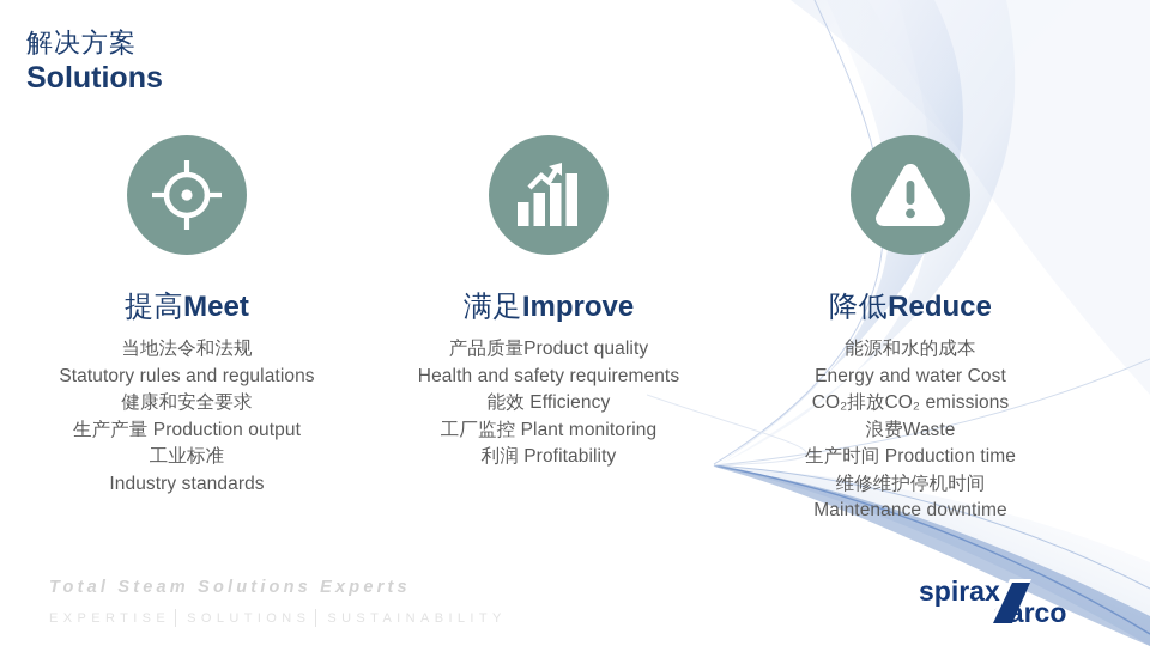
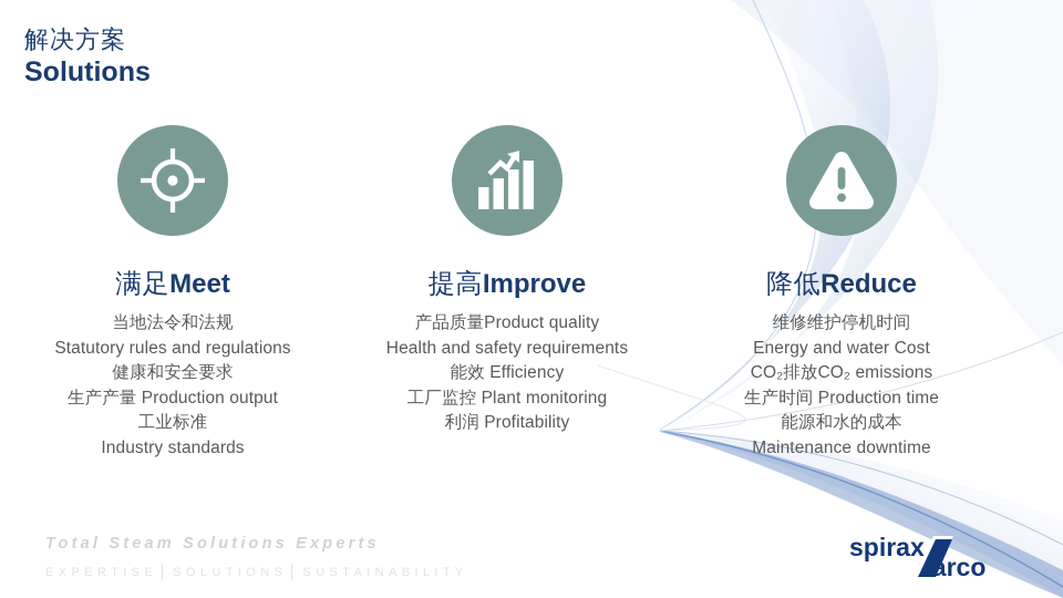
  解决方案
  Solutions
- 提高Meet
+ 满足Meet
  当地法令和法规
  Statutory rules and regulations
  健康和安全要求
  生产产量 Production output
  工业标准
  Industry standards
- 满足Improve
+ 提高Improve
  产品质量Product quality
  Health and safety requirements
  能效 Efficiency
  工厂监控 Plant monitoring
  利润 Profitability
  降低Reduce
- 能源和水的成本
+ 维修维护停机时间
  Energy and water Cost
  CO₂排放CO₂ emissions
- 浪费Waste
  生产时间 Production time
- 维修维护停机时间
+ 能源和水的成本
  Maintenance downtime
  Total Steam Solutions Experts
  EXPERTISE
  SOLUTIONS
  SUSTAINABILITY
  spirax
